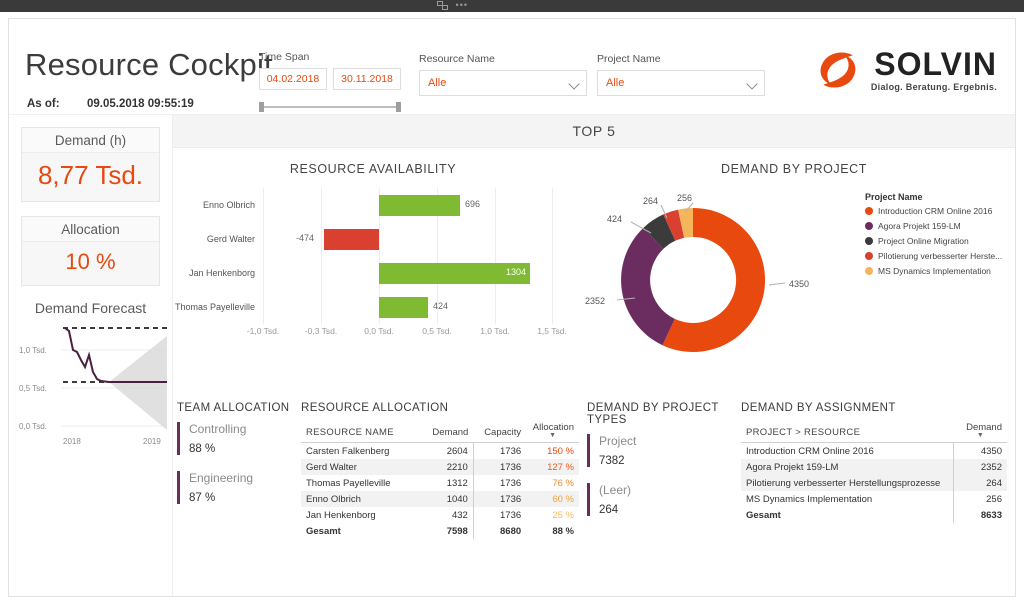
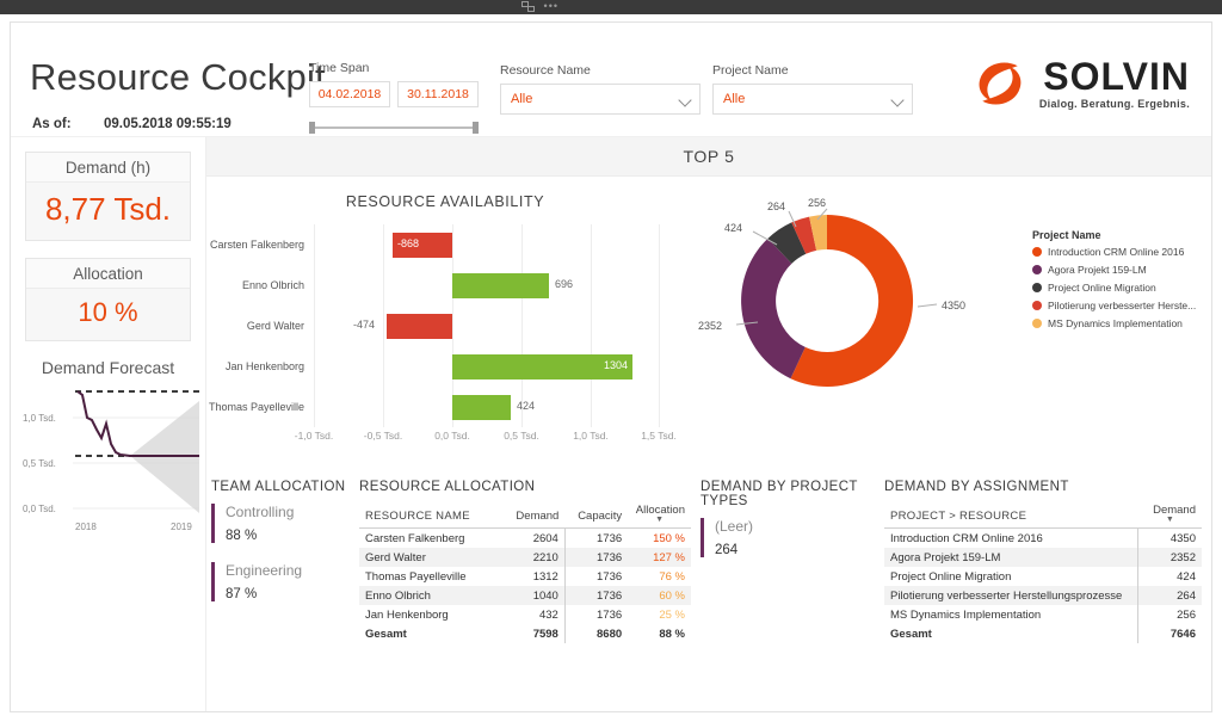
  •••
  Resource Cockpit
  As of:
  09.05.2018 09:55:19
  Time Span
  04.02.2018
  30.11.2018
  Resource Name
  Alle
  Project Name
  Alle
  SOLVIN
  Dialog. Beratung. Ergebnis.
  Demand (h)
  8,77 Tsd.
  Allocation
  10 %
  Demand Forecast
  1,0 Tsd.
  0,5 Tsd.
  0,0 Tsd.
  2018
  2019
  TOP 5
  RESOURCE AVAILABILITY
+ Carsten Falkenberg
+ -868
  Enno Olbrich
  696
  Gerd Walter
  -474
  Jan Henkenborg
  1304
  Thomas Payelleville
  424
  -1,0 Tsd.
- -0,3 Tsd.
+ -0,5 Tsd.
  0,0 Tsd.
  0,5 Tsd.
  1,0 Tsd.
  1,5 Tsd.
- DEMAND BY PROJECT
  4350
  2352
  424
  264
  256
  Project Name
  Introduction CRM Online 2016
  Agora Projekt 159-LM
  Project Online Migration
  Pilotierung verbesserter Herste...
  MS Dynamics Implementation
  TEAM ALLOCATION
  Controlling
  88 %
  Engineering
  87 %
  RESOURCE ALLOCATION
  RESOURCE NAME	Demand	Capacity	Allocation
  Carsten Falkenberg	2604	1736	150 %
  Gerd Walter	2210	1736	127 %
  Thomas Payelleville	1312	1736	76 %
  Enno Olbrich	1040	1736	60 %
  Jan Henkenborg	432	1736	25 %
  Gesamt	7598	8680	88 %
  DEMAND BY PROJECT TYPES
- Project
- 7382
  (Leer)
  264
  DEMAND BY ASSIGNMENT
  PROJECT > RESOURCE	Demand
  Introduction CRM Online 2016	4350
  Agora Projekt 159-LM	2352
+ Project Online Migration	424
  Pilotierung verbesserter Herstellungsprozesse	264
  MS Dynamics Implementation	256
- Gesamt	8633
+ Gesamt	7646
